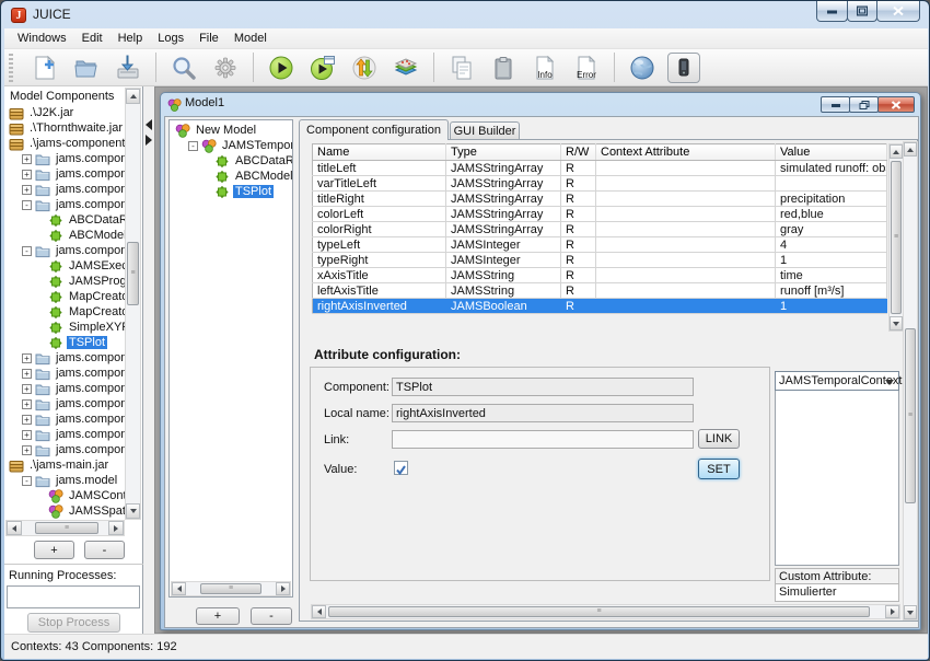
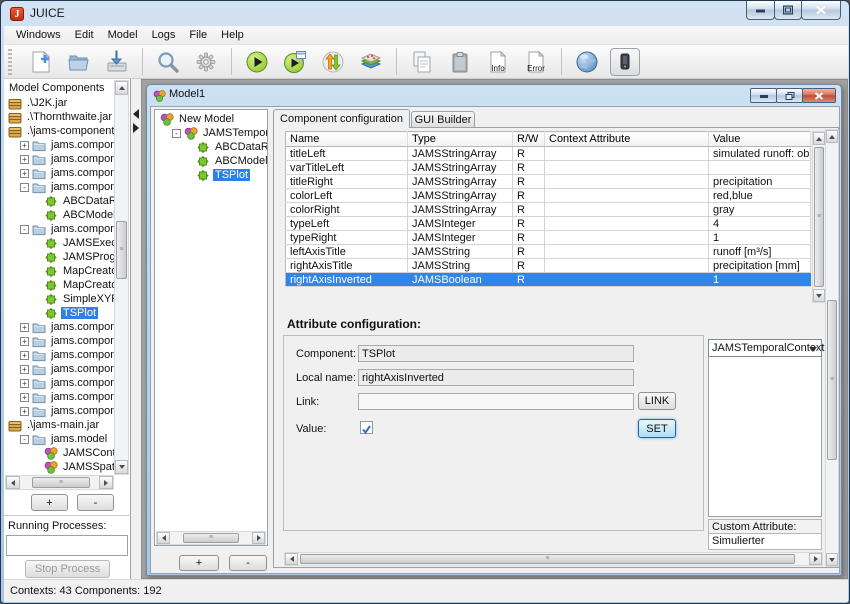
  J
  JUICE
  Windows
  Edit
- Help
+ Model
  Logs
  File
- Model
+ Help
  Info
  Error
  Model Components
  .\J2K.jar
  .\Thornthwaite.jar
  .\jams-component
  +
  jams.compo
  +
  jams.compo
  +
  jams.compo
  -
  jams.compo
  ABCDataR
  ABCMode
  -
  jams.compo
  JAMSExe
  JAMSProg
  MapCreat
  MapCreat
  SimpleXY
  TSPlot
  +
  jams.compo
  +
  jams.compo
  +
  jams.compo
  +
  jams.compo
  +
  jams.compo
  +
  jams.compo
  +
  jams.compo
  .\jams-main.jar
  -
  jams.model
  JAMSCon
  JAMSSpa
  +
  -
  Running Processes:
  Stop Process
  Model1
  New Model
  -
  ABCModel
  TSPlot
  +
  -
  Component configuration
  GUI Builder
  Name	Type	R/W	Context Attribute	Value
  titleLeft	JAMSStringArray	R		simulated runoff: ob
  varTitleLeft	JAMSStringArray	R
  titleRight	JAMSStringArray	R		precipitation
  colorLeft	JAMSStringArray	R		red,blue
  colorRight	JAMSStringArray	R		gray
  typeLeft	JAMSInteger	R		4
  typeRight	JAMSInteger	R		1
- xAxisTitle	JAMSString	R		time
  leftAxisTitle	JAMSString	R		runoff [m³/s]
+ rightAxisTitle	JAMSString	R		precipitation [mm]
  rightAxisInverted	JAMSBoolean	R		1
  Attribute configuration:
  Component:
  TSPlot
  Local name:
  rightAxisInverted
  Link:
  LINK
  Value:
  SET
  JAMSTemporalContext
  Custom Attribute:
  Simulierter
  Contexts: 43 Components: 192
